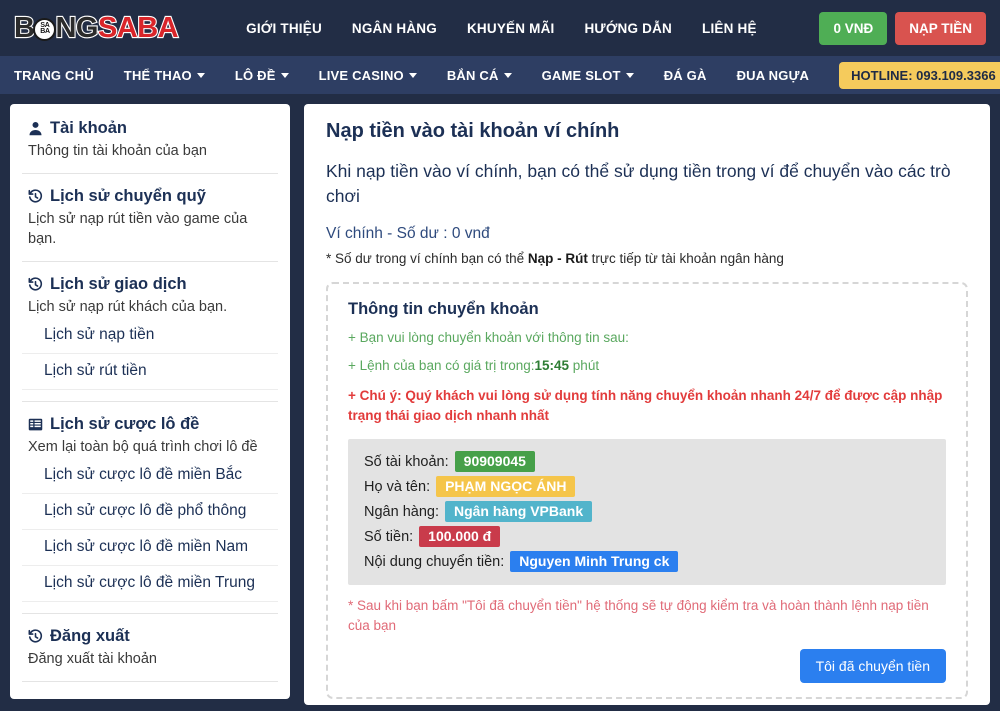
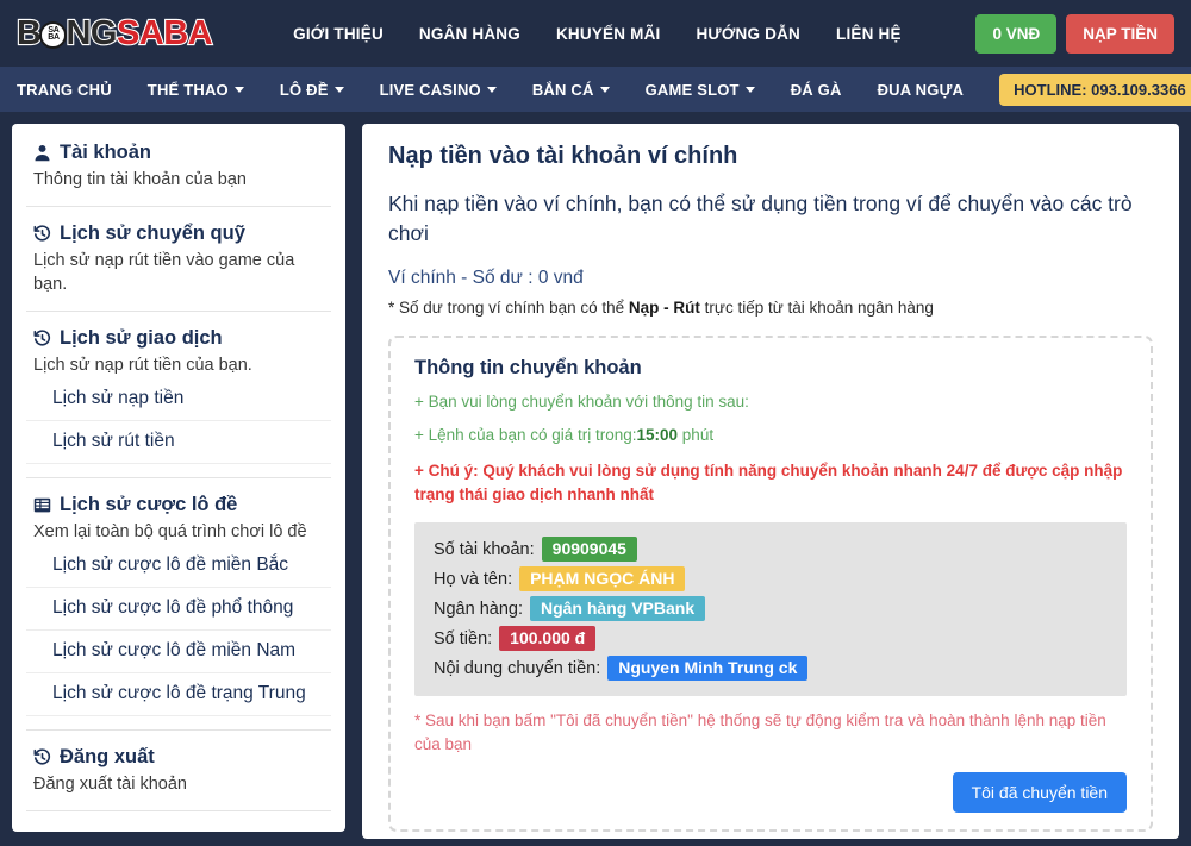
  B
  NG
  SABA
  GIỚI THIỆU
  NGÂN HÀNG
  KHUYẾN MÃI
  HƯỚNG DẪN
  LIÊN HỆ
  0 VNĐ
  NẠP TIỀN
  TRANG CHỦ
  THỂ THAO
  LÔ ĐỀ
  LIVE CASINO
  BẮN CÁ
  GAME SLOT
  ĐÁ GÀ
  ĐUA NGỰA
  HOTLINE: 093.109.3366
  Tài khoản
  Thông tin tài khoản của bạn
  Lịch sử chuyển quỹ
  Lịch sử nạp rút tiền vào game của bạn.
  Lịch sử giao dịch
- Lịch sử nạp rút khách của bạn.
+ Lịch sử nạp rút tiền của bạn.
  Lịch sử nạp tiền
  Lịch sử rút tiền
  Lịch sử cược lô đề
  Xem lại toàn bộ quá trình chơi lô đề
  Lịch sử cược lô đề miền Bắc
  Lịch sử cược lô đề phổ thông
  Lịch sử cược lô đề miền Nam
- Lịch sử cược lô đề miền Trung
+ Lịch sử cược lô đề trạng Trung
  Đăng xuất
  Đăng xuất tài khoản
  Nạp tiền vào tài khoản ví chính
  Khi nạp tiền vào ví chính, bạn có thể sử dụng tiền trong ví để chuyển vào các trò chơi
  Ví chính - Số dư : 0 vnđ
  * Số dư trong ví chính bạn có thể Nạp - Rút trực tiếp từ tài khoản ngân hàng
  Thông tin chuyển khoản
  + Bạn vui lòng chuyển khoản với thông tin sau:
- + Lệnh của bạn có giá trị trong:15:45 phút
+ + Lệnh của bạn có giá trị trong:15:00 phút
  + Chú ý: Quý khách vui lòng sử dụng tính năng chuyển khoản nhanh 24/7 để được cập nhập trạng thái giao dịch nhanh nhất
  Số tài khoản:
  90909045
  Họ và tên:
  PHẠM NGỌC ÁNH
  Ngân hàng:
  Ngân hàng VPBank
  Số tiền:
  100.000 đ
  Nội dung chuyển tiền:
  Nguyen Minh Trung ck
  * Sau khi bạn bấm "Tôi đã chuyển tiền" hệ thống sẽ tự động kiểm tra và hoàn thành lệnh nạp tiền của bạn
  Tôi đã chuyển tiền
